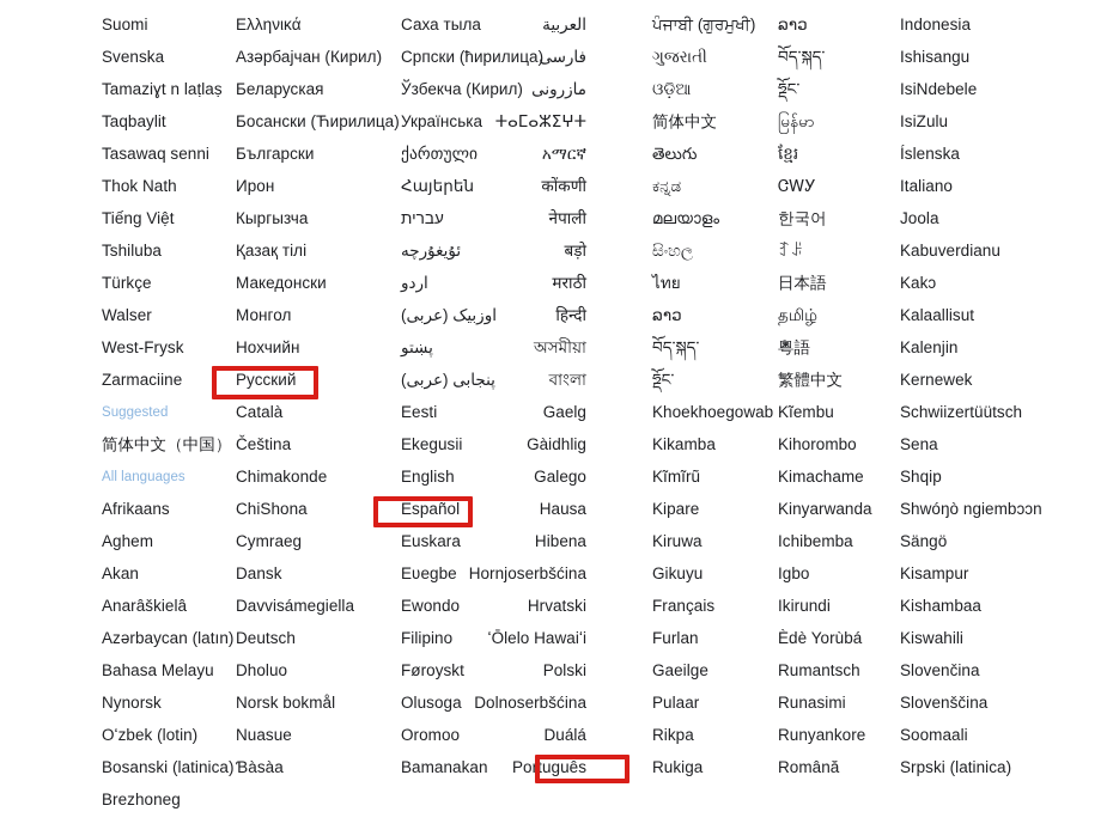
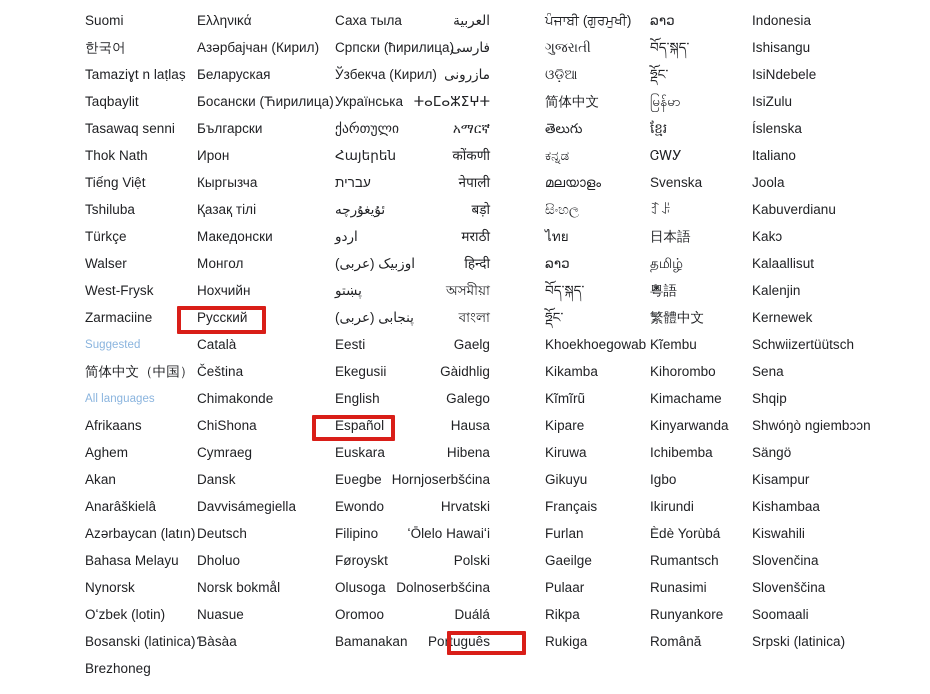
  Suomi
- Svenska
+ 한국어
  Tamaziɣt n laṭlaṣ
  Taqbaylit
  Tasawaq senni
  Thok Nath
  Tiếng Việt
  Tshiluba
  Türkçe
  Walser
  West-Frysk
  Zarmaciine
  Suggested
  简体中文（中国）
  All languages
  Afrikaans
  Aghem
  Akan
  Anarâškielâ
  Azərbaycan (latın)
  Bahasa Melayu
  Nynorsk
  Oʻzbek (lotin)
  Bosanski (latinica)
  Brezhoneg
  Ελληνικά
  Азәрбајчан (Кирил)
  Беларуская
  Босански (Ћирилица)
  Български
  Ирон
  Кыргызча
  Қазақ тілі
  Македонски
  Монгол
  Нохчийн
  Русский
  Català
  Čeština
  Chimakonde
  ChiShona
  Cymraeg
  Dansk
  Davvisámegiella
  Deutsch
  Dholuo
  Norsk bokmål
  Nuasue
  Ɓàsàa
  Саха тыла
  Српски (ћирилица)
  Ўзбекча (Кирил)
  Українська
  ქართული
  Հայերեն
  עברית
  ئۇيغۇرچە
  اردو
  اوزبیک (عربی)
  پښتو
  پنجابی (عربی)
  Eesti
  Ekegusii
  English
  Español
  Euskara
  Eʋegbe
  Ewondo
  Filipino
  Føroyskt
  Olusoga
  Oromoo
  Bamanakan
  العربية
  فارسی
  مازرونی
  ⵜⴰⵎⴰⵣⵉⵖⵜ
  አማርኛ
  कोंकणी
  नेपाली
  बड़ो
  मराठी
  हिन्दी
  অসমীয়া
  বাংলা
  Gaelg
  Gàidhlig
  Galego
  Hausa
  Hibena
  Hornjoserbšćina
  Hrvatski
  ʻŌlelo Hawaiʻi
  Polski
  Dolnoserbšćina
  Duálá
  Português
  ਪੰਜਾਬੀ (ਗੁਰਮੁਖੀ)
  ગુજરાતી
  ଓଡ଼ିଆ
  简体中文
  తెలుగు
  ಕನ್ನಡ
  മലയാളം
  සිංහල
  ไทย
  ລາວ
  བོད་སྐད་
  ཧྡོང་
  Khoekhoegowab
  Kikamba
  Kĩmĩrũ
  Kipare
  Kiruwa
  Gikuyu
  Français
  Furlan
  Gaeilge
  Pulaar
  Rikpa
  Rukiga
  ລາວ
  བོད་སྐད་
  ཧྡོང་
  မြန်မာ
  ខ្មែរ
  ᏣᎳᎩ
- 한국어
+ Svenska
  ꆈꌠ
  日本語
  தமிழ்
  粵語
  繁體中文
  Kĩembu
  Kihorombo
  Kimachame
  Kinyarwanda
  Ichibemba
  Igbo
  Ikirundi
  Èdè Yorùbá
  Rumantsch
  Runasimi
  Runyankore
  Română
  Indonesia
  Ishisangu
  IsiNdebele
  IsiZulu
  Íslenska
  Italiano
  Joola
  Kabuverdianu
  Kakɔ
  Kalaallisut
  Kalenjin
  Kernewek
  Schwiizertüütsch
  Sena
  Shqip
  Shwóŋò ngiembɔɔn
  Sängö
  Kisampur
  Kishambaa
  Kiswahili
  Slovenčina
  Slovenščina
  Soomaali
  Srpski (latinica)
